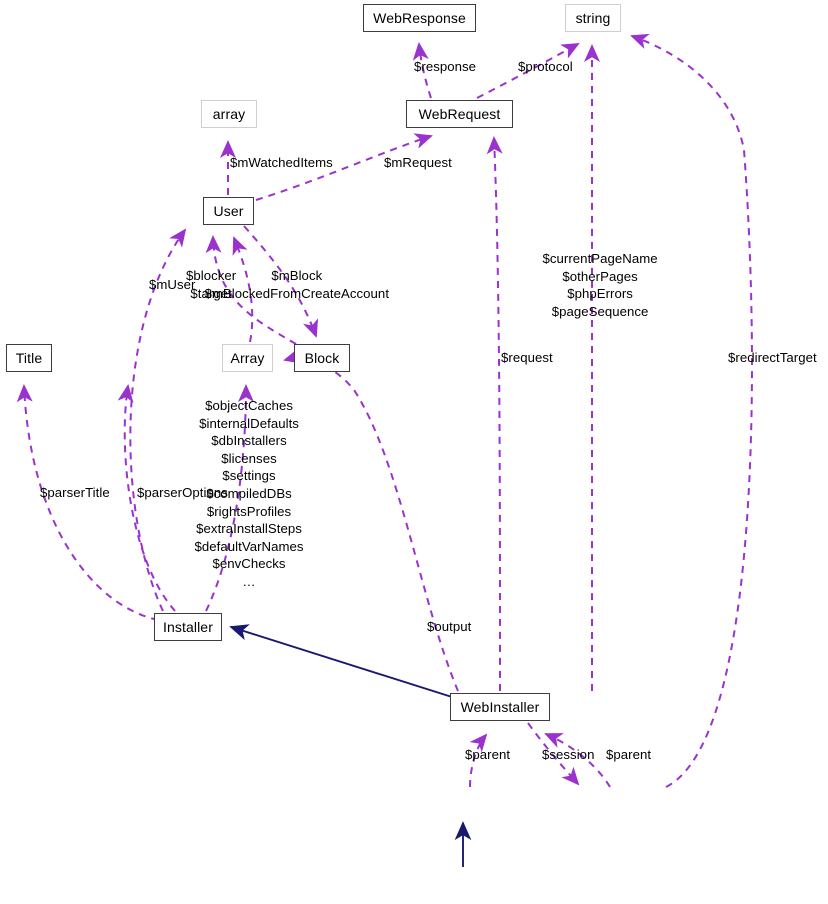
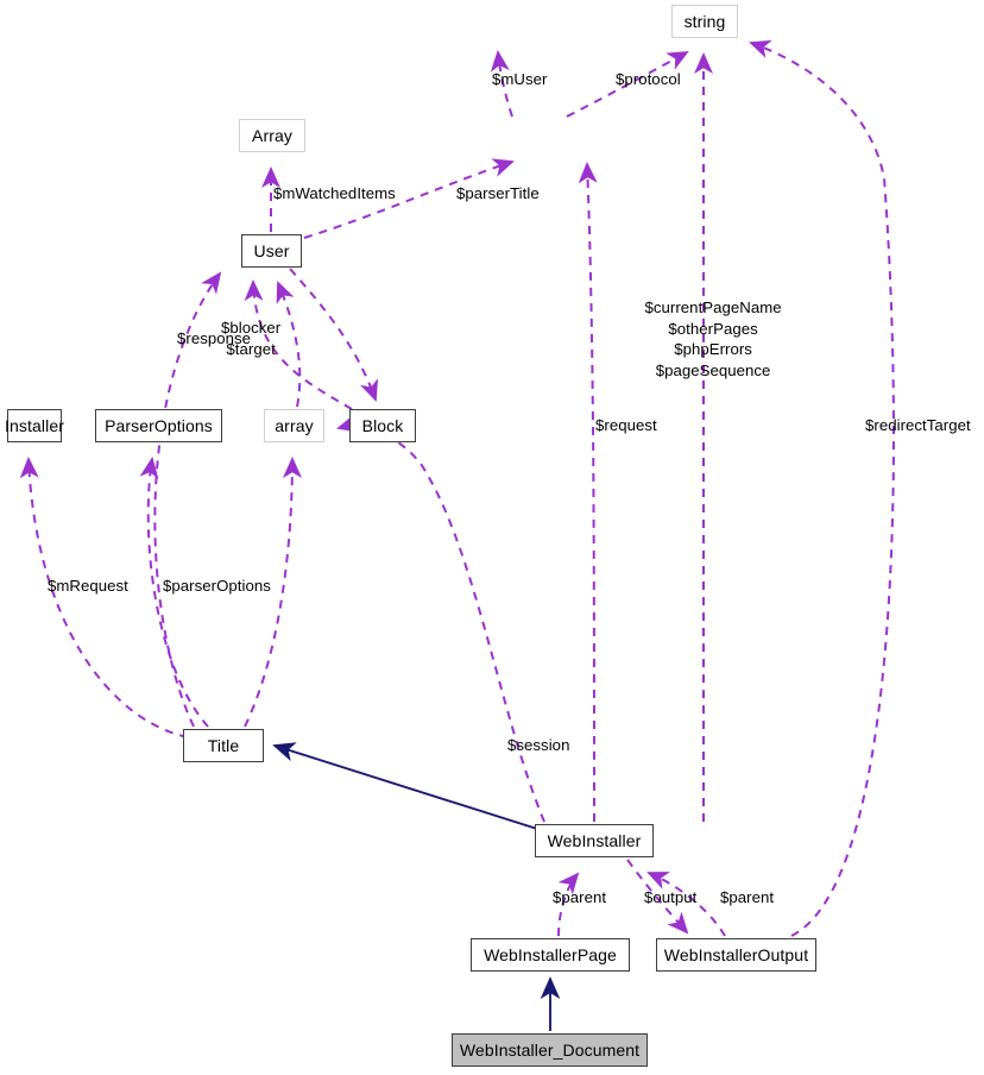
- WebResponse
  string
- array
+ Array
- WebRequest
  User
- Title
+ Installer
+ ParserOptions
- Array
+ array
  Block
- Installer
+ Title
  WebInstaller
+ WebInstallerPage
+ WebInstallerOutput
+ WebInstaller_Document
- $response
+ $mUser
  $protocol
  $mWatchedItems
- $mRequest
+ $parserTitle
- $mUser
+ $response
  $blocker
  $target
- $mBlock
- $mBlockedFromCreateAccount
  $currentPageName
  $otherPages
  $phpErrors
  $pageSequence
  $redirectTarget
  $request
- $objectCaches
- $internalDefaults
- $dbInstallers
- $licenses
- $settings
- $compiledDBs
- $rightsProfiles
- $extraInstallSteps
- $defaultVarNames
- $envChecks
- …
- $parserTitle
+ $mRequest
  $parserOptions
- $output
+ $session
  $parent
- $session
+ $output
  $parent
